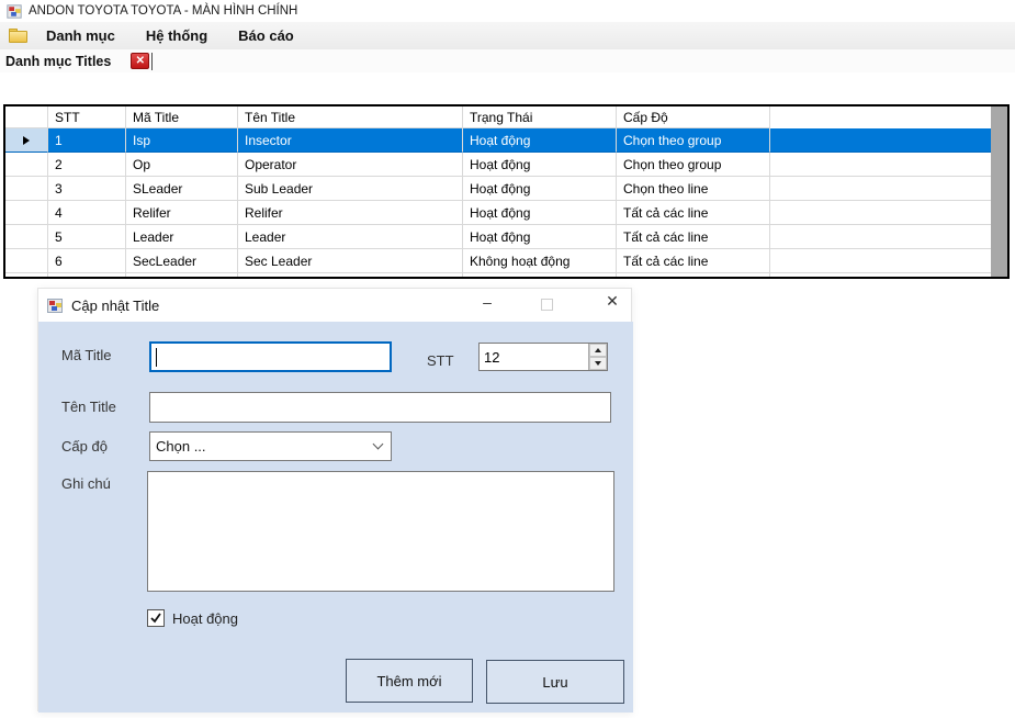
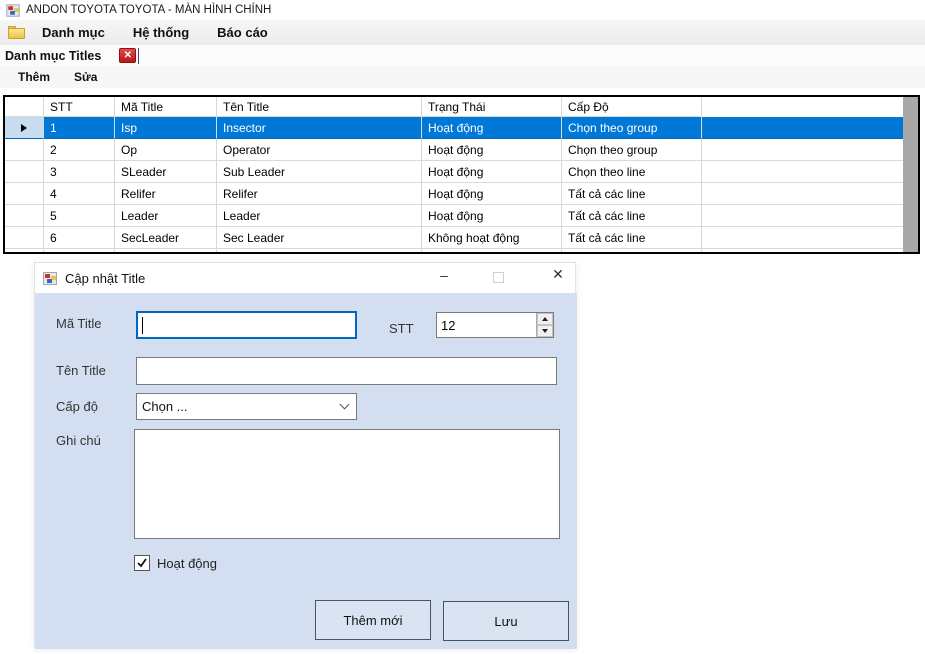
  ANDON TOYOTA TOYOTA - MÀN HÌNH CHÍNH
  Danh mục
  Hệ thống
  Báo cáo
  Danh mục Titles
  ✕
+ Thêm
+ Sửa
  STT
  Mã Title
  Tên Title
  Trạng Thái
  Cấp Độ
  1
  Isp
  Insector
  Hoạt động
  Chọn theo group
  2
  Op
  Operator
  Hoạt động
  Chọn theo group
  3
  SLeader
  Sub Leader
  Hoạt động
  Chọn theo line
  4
  Relifer
  Relifer
  Hoạt động
  Tất cả các line
  5
  Leader
  Leader
  Hoạt động
  Tất cả các line
  6
  SecLeader
  Sec Leader
  Không hoạt động
  Tất cả các line
  Cập nhật Title
  –
  ✕
  Mã Title
  STT
  12
  Tên Title
  Cấp độ
  Chọn ...
  Ghi chú
  Hoạt động
  Thêm mới
  Lưu
